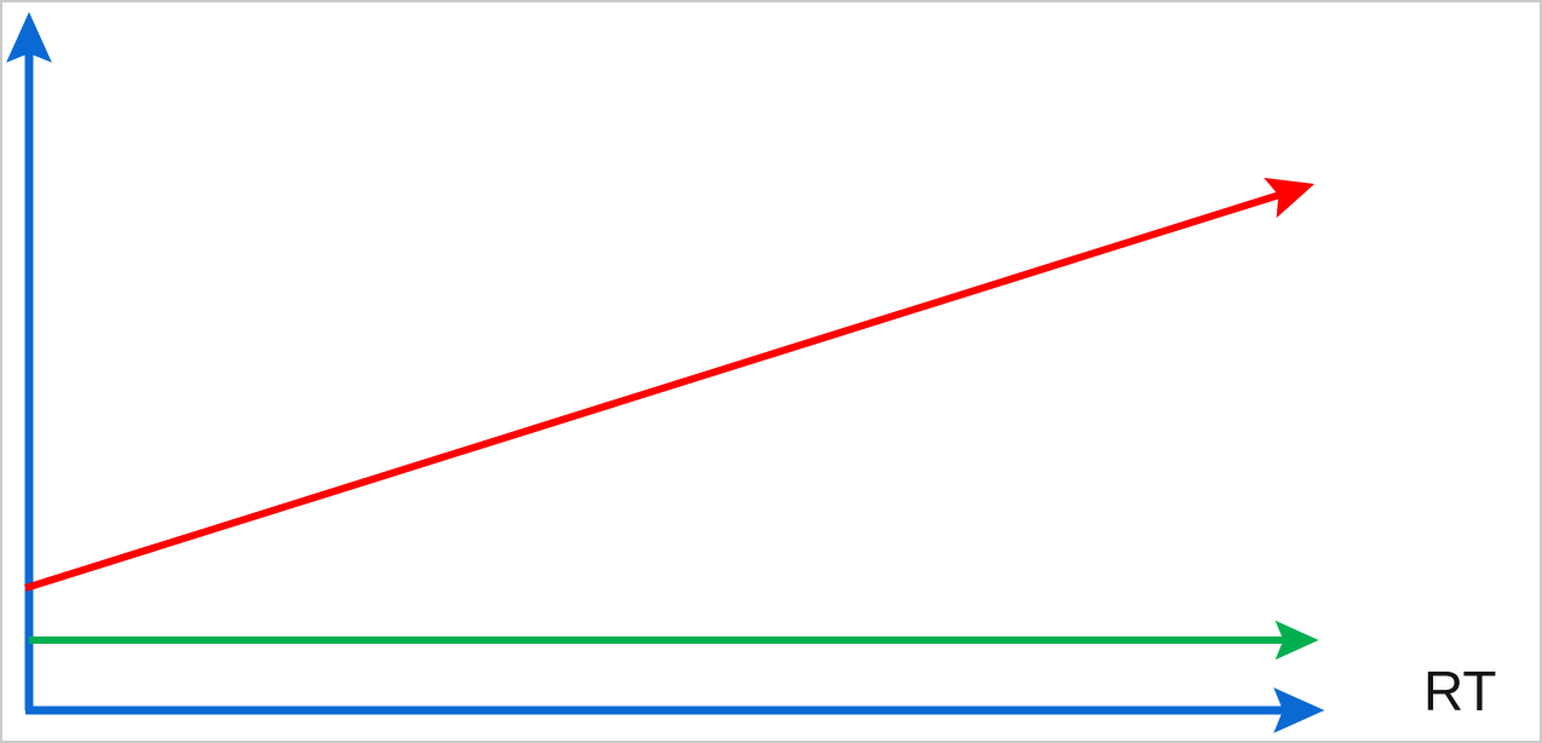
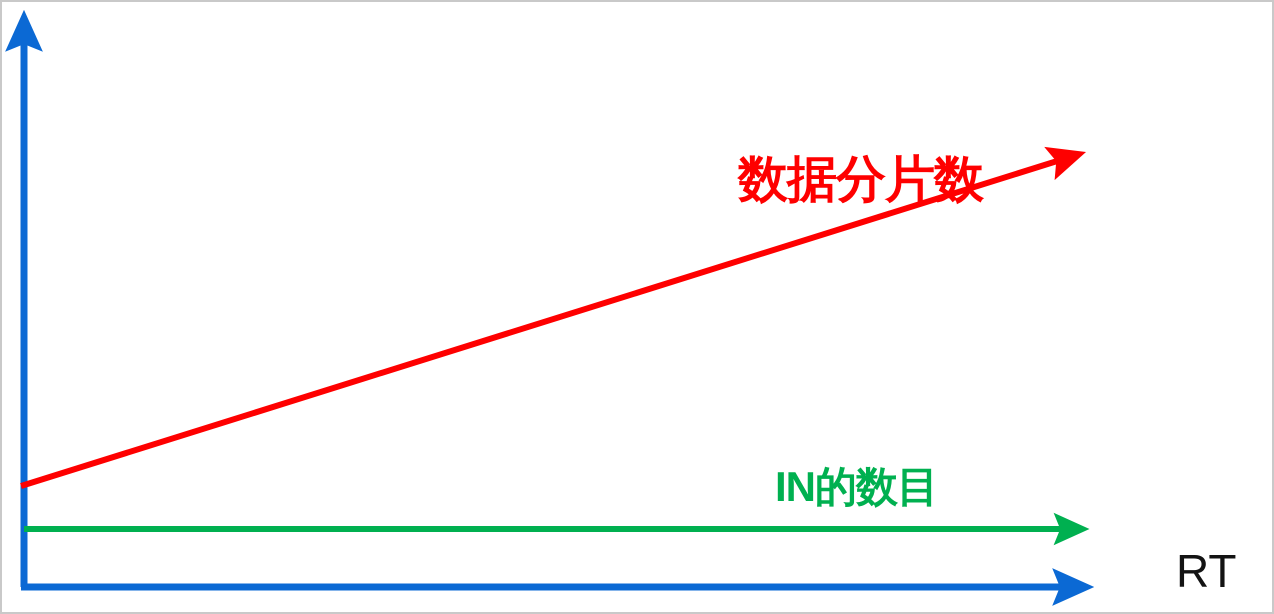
+ 数据分片数
+ IN的数目
  RT
